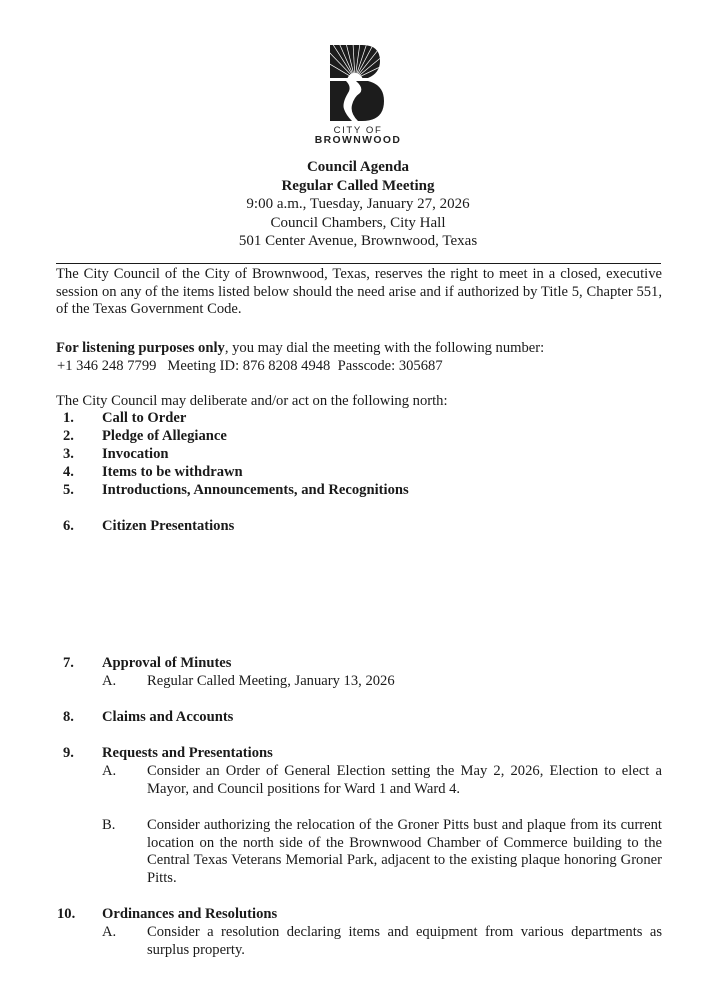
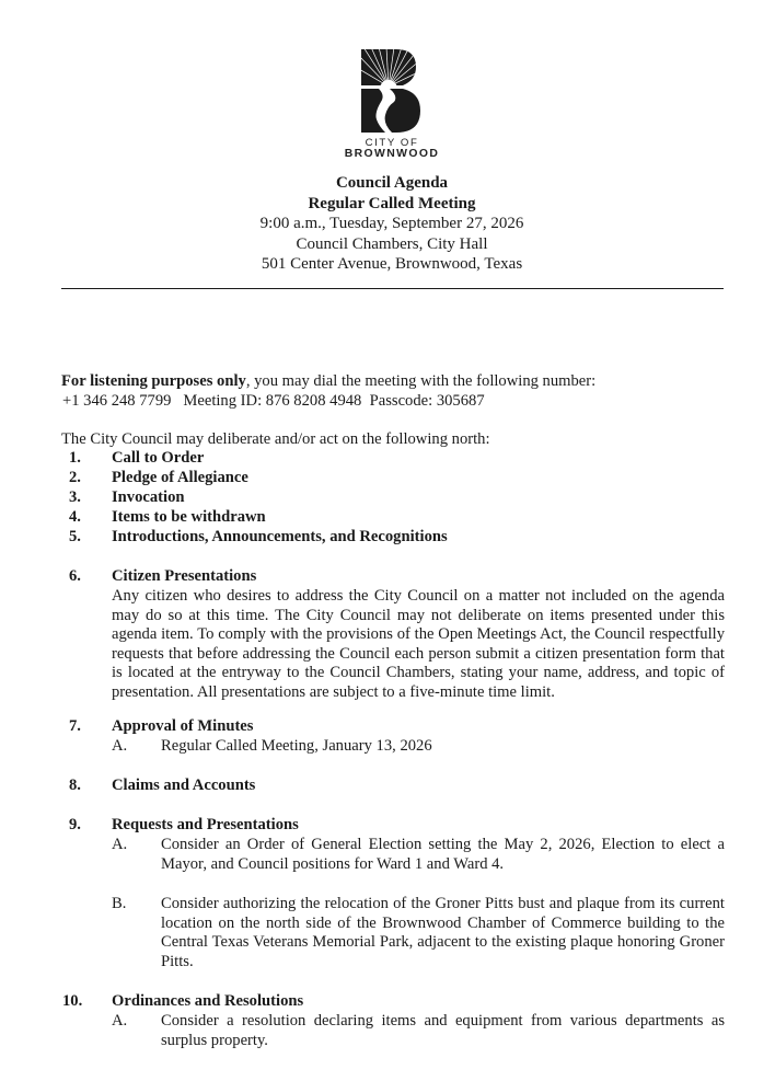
  CITY OF
  BROWNWOOD
  Council Agenda
  Regular Called Meeting
- 9:00 a.m., Tuesday, January 27, 2026
+ 9:00 a.m., Tuesday, September 27, 2026
  Council Chambers, City Hall
  501 Center Avenue, Brownwood, Texas
- The City Council of the City of Brownwood, Texas, reserves the right to meet in a closed, executive session on any of the items listed below should the need arise and if authorized by Title 5, Chapter 551, of the Texas Government Code.
  For listening purposes only, you may dial the meeting with the following number:
  +1 346 248 7799 Meeting ID: 876 8208 4948 Passcode: 305687
  The City Council may deliberate and/or act on the following north:
  1.
  Call to Order
  2.
  Pledge of Allegiance
  3.
  Invocation
  4.
  Items to be withdrawn
  5.
  Introductions, Announcements, and Recognitions
  6.
  Citizen Presentations
+ Any citizen who desires to address the City Council on a matter not included on the agenda may do so at this time. The City Council may not deliberate on items presented under this agenda item. To comply with the provisions of the Open Meetings Act, the Council respectfully requests that before addressing the Council each person submit a citizen presentation form that is located at the entryway to the Council Chambers, stating your name, address, and topic of presentation. All presentations are subject to a five-minute time limit.
  7.
  Approval of Minutes
  A.
  Regular Called Meeting, January 13, 2026
  8.
  Claims and Accounts
  9.
  Requests and Presentations
  A.
  Consider an Order of General Election setting the May 2, 2026, Election to elect a Mayor, and Council positions for Ward 1 and Ward 4.
  B.
  Consider authorizing the relocation of the Groner Pitts bust and plaque from its current location on the north side of the Brownwood Chamber of Commerce building to the Central Texas Veterans Memorial Park, adjacent to the existing plaque honoring Groner Pitts.
  10.
  Ordinances and Resolutions
  A.
  Consider a resolution declaring items and equipment from various departments as surplus property.
